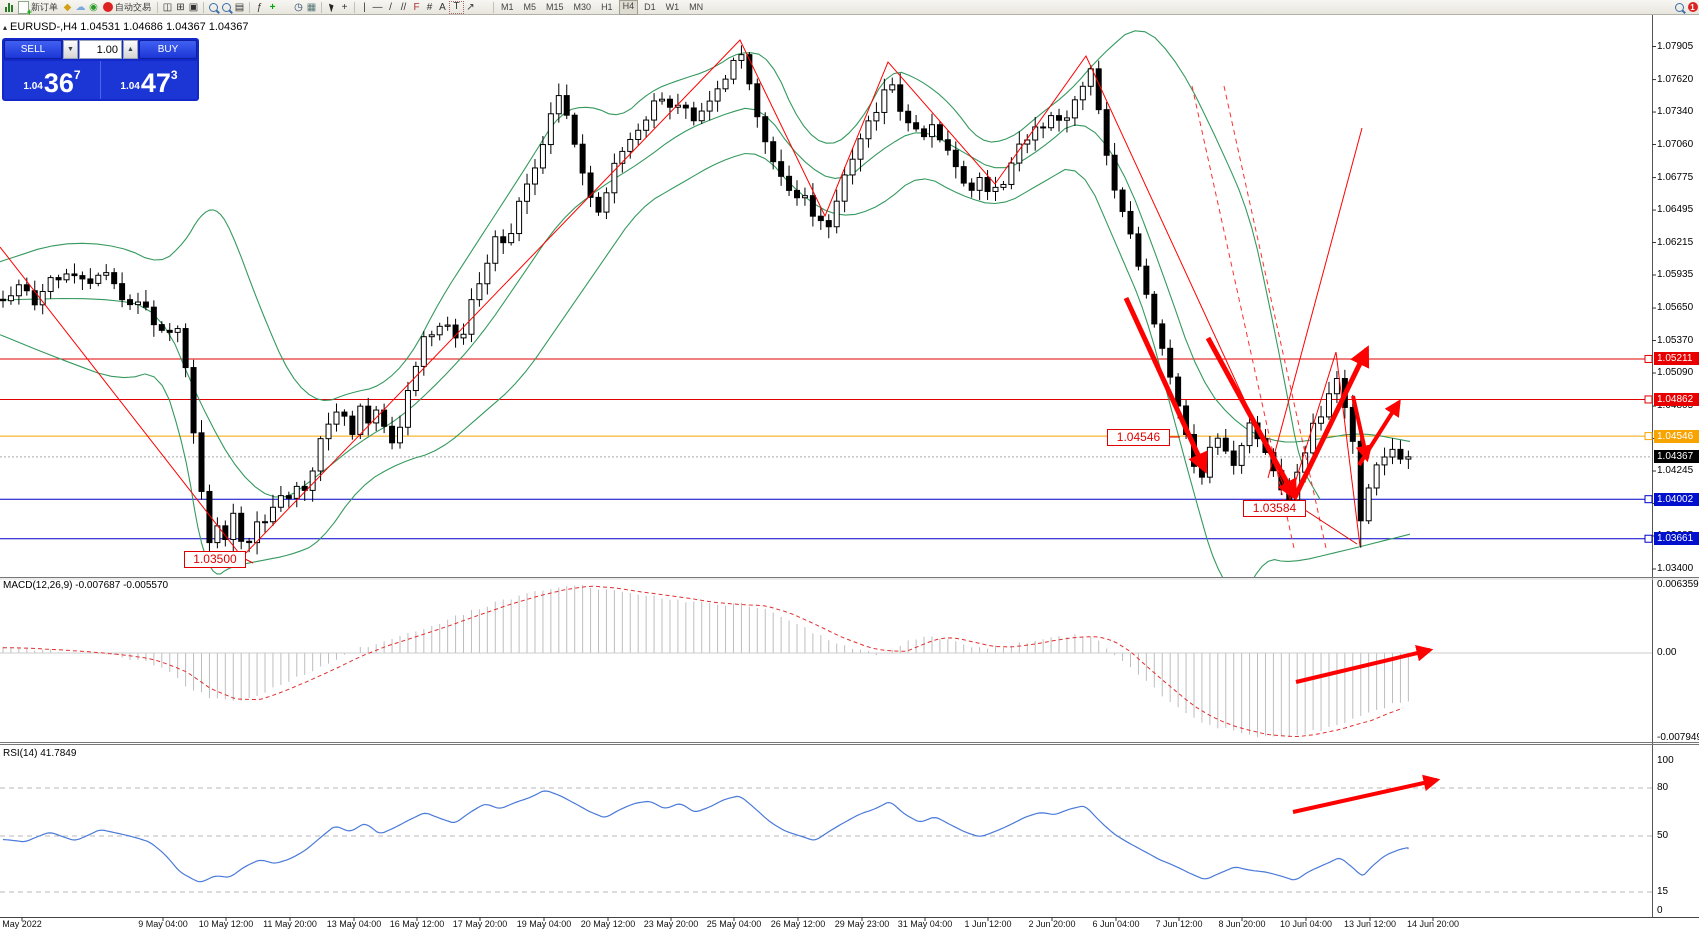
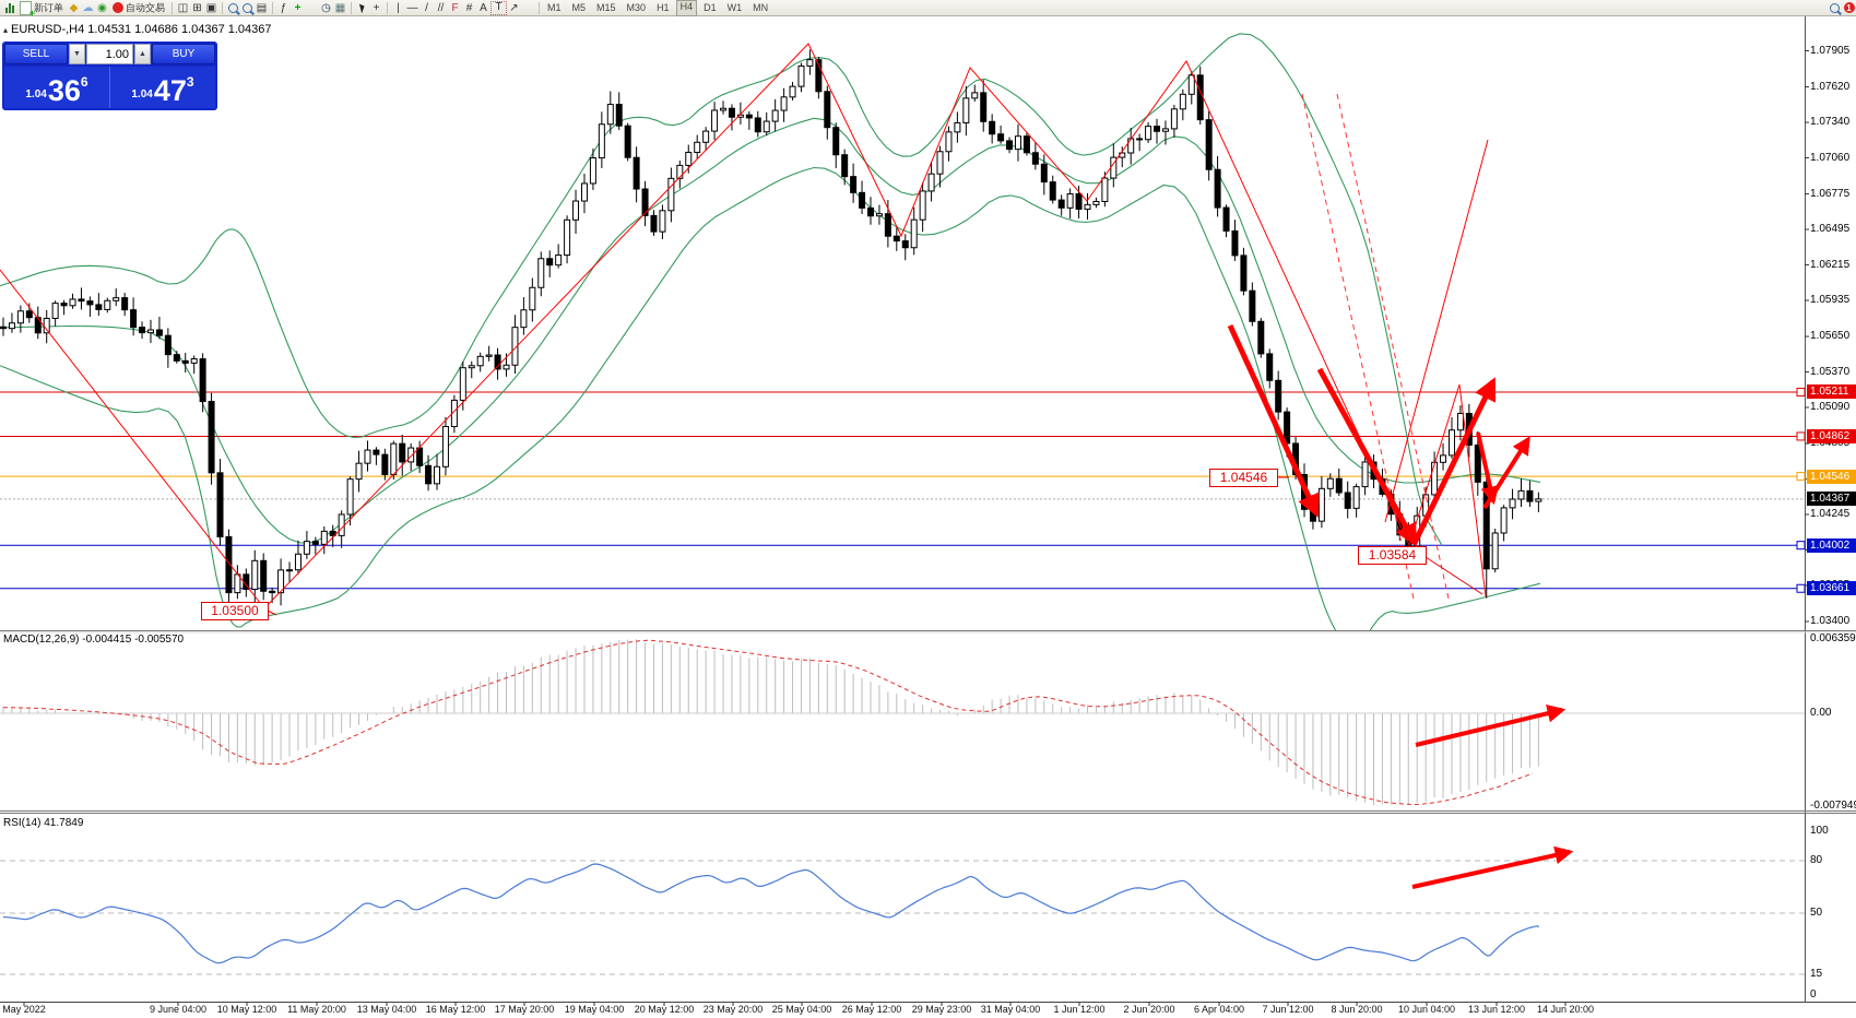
  新订单
  ◆
  ☁
  ◉
  自动交易
  ◫
  ⊞
  ▣
  ▤
  ƒ
  +
  ◷
  ▦
  +
  |
  —
  /
  //
  F
  #
  A
  T
  ↗
  M1
  M5
  M15
  M30
  H1
  H4
  D1
  W1
  MN
  1
  ▴
  EURUSD-,H4 1.04531 1.04686 1.04367 1.04367
  SELL
  1.00
  BUY
  1.04
  36
- 7
+ 6
  1.04
  47
  3
- MACD(12,26,9) -0.007687 -0.005570
+ MACD(12,26,9) -0.004415 -0.005570
  RSI(14) 41.7849
  1.07905
  1.07620
  1.07340
  1.07060
  1.06775
  1.06495
  1.06215
  1.05935
  1.05650
  1.05370
  1.05090
  1.04245
  1.03400
  0.006359
  0.00
  -0.00794
  100
  80
  50
  15
  0
  1.05211
  1.04862
  1.04546
  1.04002
  1.03661
  1.04367
  May 2022
- 9 May 04:00
+ 9 June 04:00
  10 May 12:00
  11 May 20:00
  13 May 04:00
  16 May 12:00
  17 May 20:00
  19 May 04:00
  20 May 12:00
  23 May 20:00
  25 May 04:00
  26 May 12:00
  29 May 23:00
  31 May 04:00
  1 Jun 12:00
  2 Jun 20:00
- 6 Jun 04:00
+ 6 Apr 04:00
  7 Jun 12:00
  8 Jun 20:00
  10 Jun 04:00
  13 Jun 12:00
  14 Jun 20:00
  1.04546
  1.03584
  1.03500
